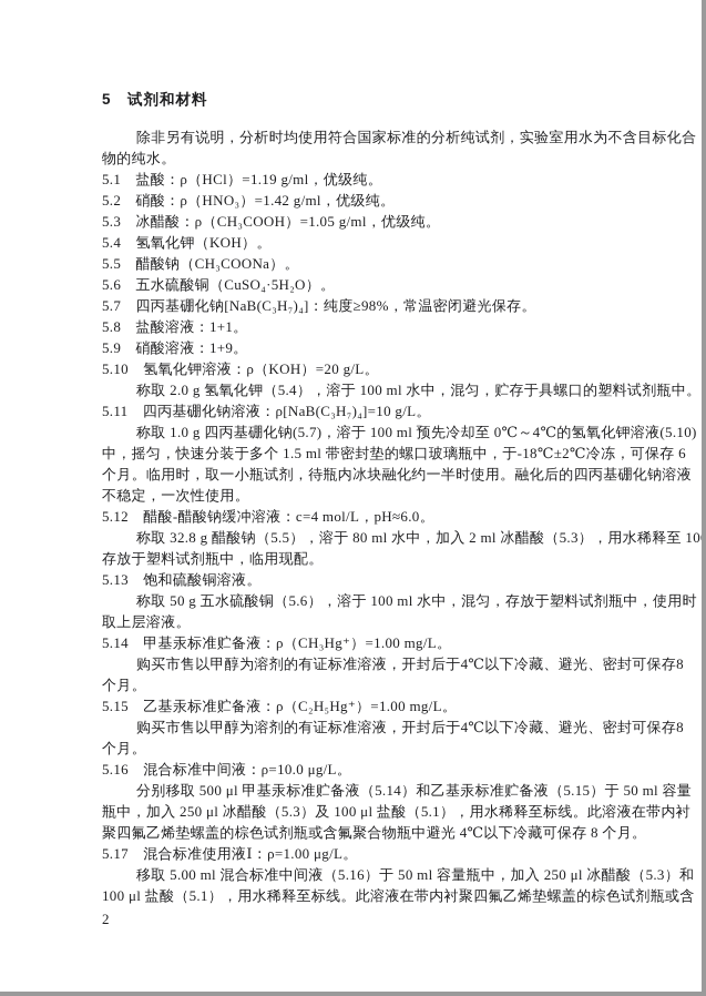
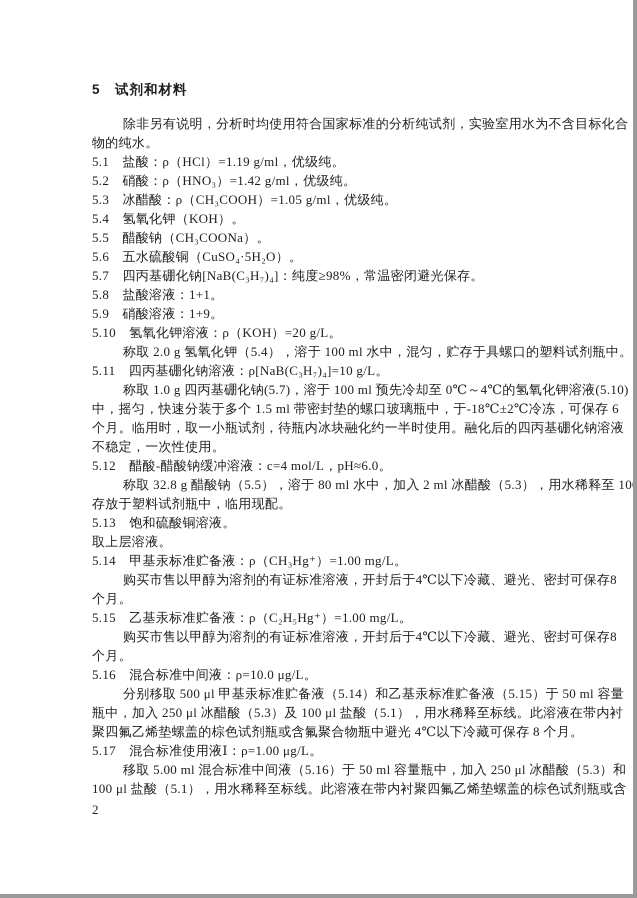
  5 试剂和材料
  除非另有说明，分析时均使用符合国家标准的分析纯试剂，实验室用水为不含目标化合
  物的纯水。
  5.1 盐酸：ρ（HCl）=1.19 g/ml，优级纯。
  5.2 硝酸：ρ（HNO₃）=1.42 g/ml，优级纯。
  5.3 冰醋酸：ρ（CH₃COOH）=1.05 g/ml，优级纯。
  5.4 氢氧化钾（KOH）。
  5.5 醋酸钠（CH₃COONa）。
  5.6 五水硫酸铜（CuSO₄·5H₂O）。
  5.7 四丙基硼化钠[NaB(C₃H₇)₄]：纯度≥98%，常温密闭避光保存。
  5.8 盐酸溶液：1+1。
  5.9 硝酸溶液：1+9。
  5.10 氢氧化钾溶液：ρ（KOH）=20 g/L。
  称取 2.0 g 氢氧化钾（5.4），溶于 100 ml 水中，混匀，贮存于具螺口的塑料试剂瓶中。
  5.11 四丙基硼化钠溶液：ρ[NaB(C₃H₇)₄]=10 g/L。
  称取 1.0 g 四丙基硼化钠(5.7)，溶于 100 ml 预先冷却至 0℃～4℃的氢氧化钾溶液(5.10)
  中，摇匀，快速分装于多个 1.5 ml 带密封垫的螺口玻璃瓶中，于-18℃±2℃冷冻，可保存 6
  个月。临用时，取一小瓶试剂，待瓶内冰块融化约一半时使用。融化后的四丙基硼化钠溶液
  不稳定，一次性使用。
  5.12 醋酸-醋酸钠缓冲溶液：c=4 mol/L，pH≈6.0。
  称取 32.8 g 醋酸钠（5.5），溶于 80 ml 水中，加入 2 ml 冰醋酸（5.3），用水稀释至 10
  存放于塑料试剂瓶中，临用现配。
  5.13 饱和硫酸铜溶液。
- 称取 50 g 五水硫酸铜（5.6），溶于 100 ml 水中，混匀，存放于塑料试剂瓶中，使用时
  取上层溶液。
  5.14 甲基汞标准贮备液：ρ（CH₃Hg⁺）=1.00 mg/L。
  购买市售以甲醇为溶剂的有证标准溶液，开封后于4℃以下冷藏、避光、密封可保存8
  个月。
  5.15 乙基汞标准贮备液：ρ（C₂H₅Hg⁺）=1.00 mg/L。
  购买市售以甲醇为溶剂的有证标准溶液，开封后于4℃以下冷藏、避光、密封可保存8
  个月。
  5.16 混合标准中间液：ρ=10.0 μg/L。
  分别移取 500 μl 甲基汞标准贮备液（5.14）和乙基汞标准贮备液（5.15）于 50 ml 容量
  瓶中，加入 250 μl 冰醋酸（5.3）及 100 μl 盐酸（5.1），用水稀释至标线。此溶液在带内衬
  聚四氟乙烯垫螺盖的棕色试剂瓶或含氟聚合物瓶中避光 4℃以下冷藏可保存 8 个月。
  5.17 混合标准使用液Ⅰ：ρ=1.00 μg/L。
  移取 5.00 ml 混合标准中间液（5.16）于 50 ml 容量瓶中，加入 250 μl 冰醋酸（5.3）和
  100 μl 盐酸（5.1），用水稀释至标线。此溶液在带内衬聚四氟乙烯垫螺盖的棕色试剂瓶或含
  2
